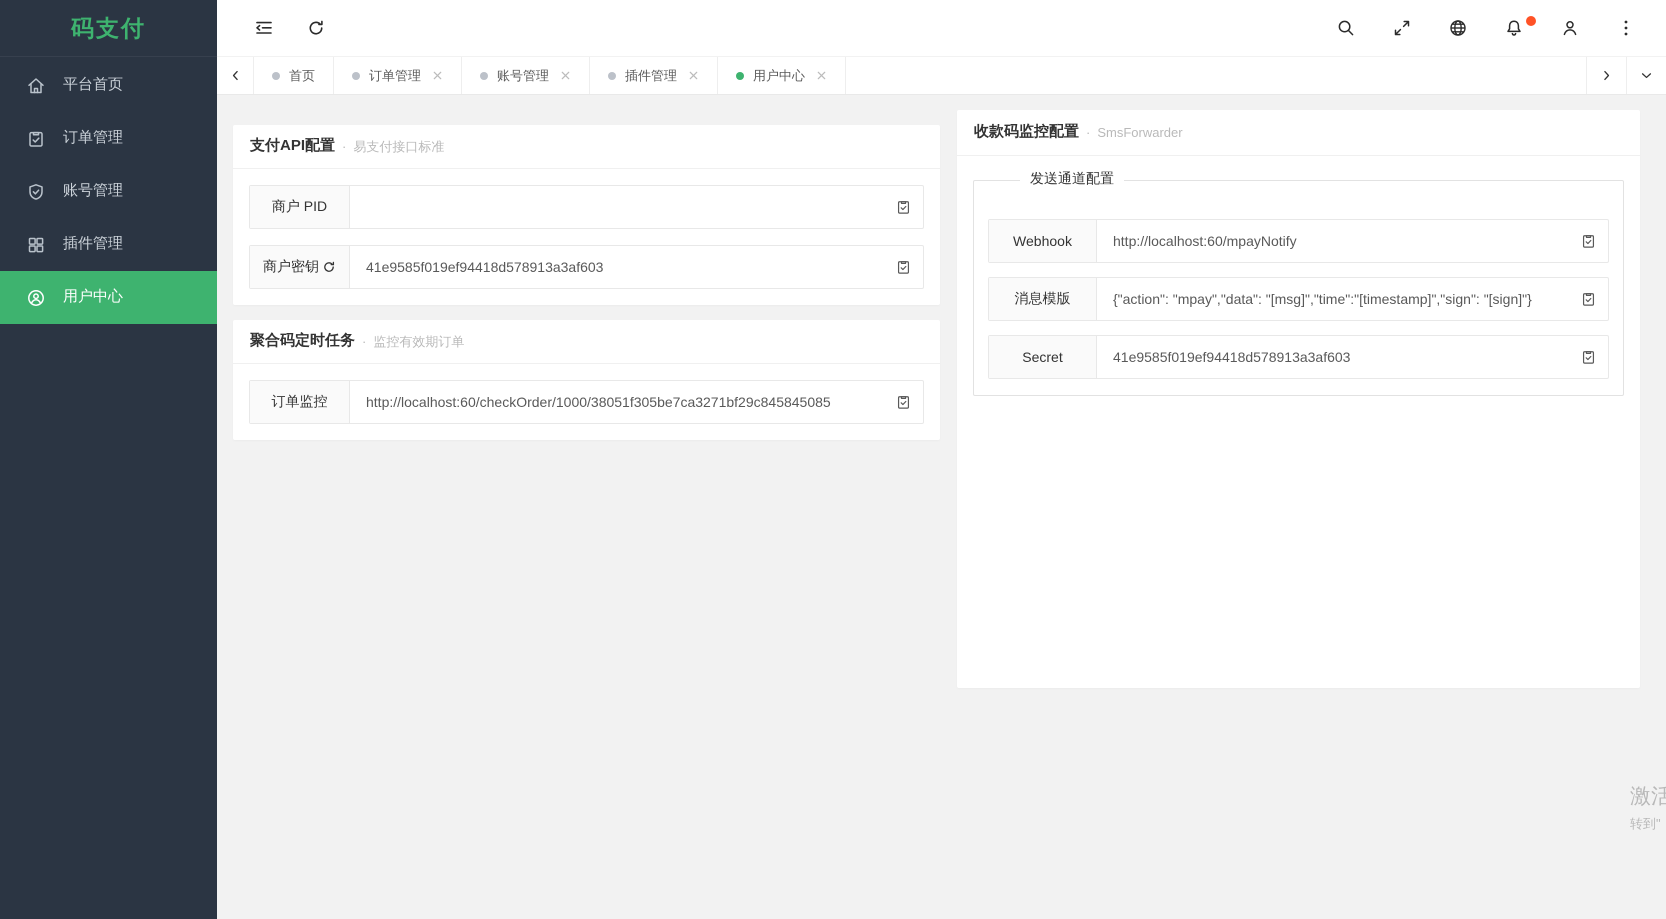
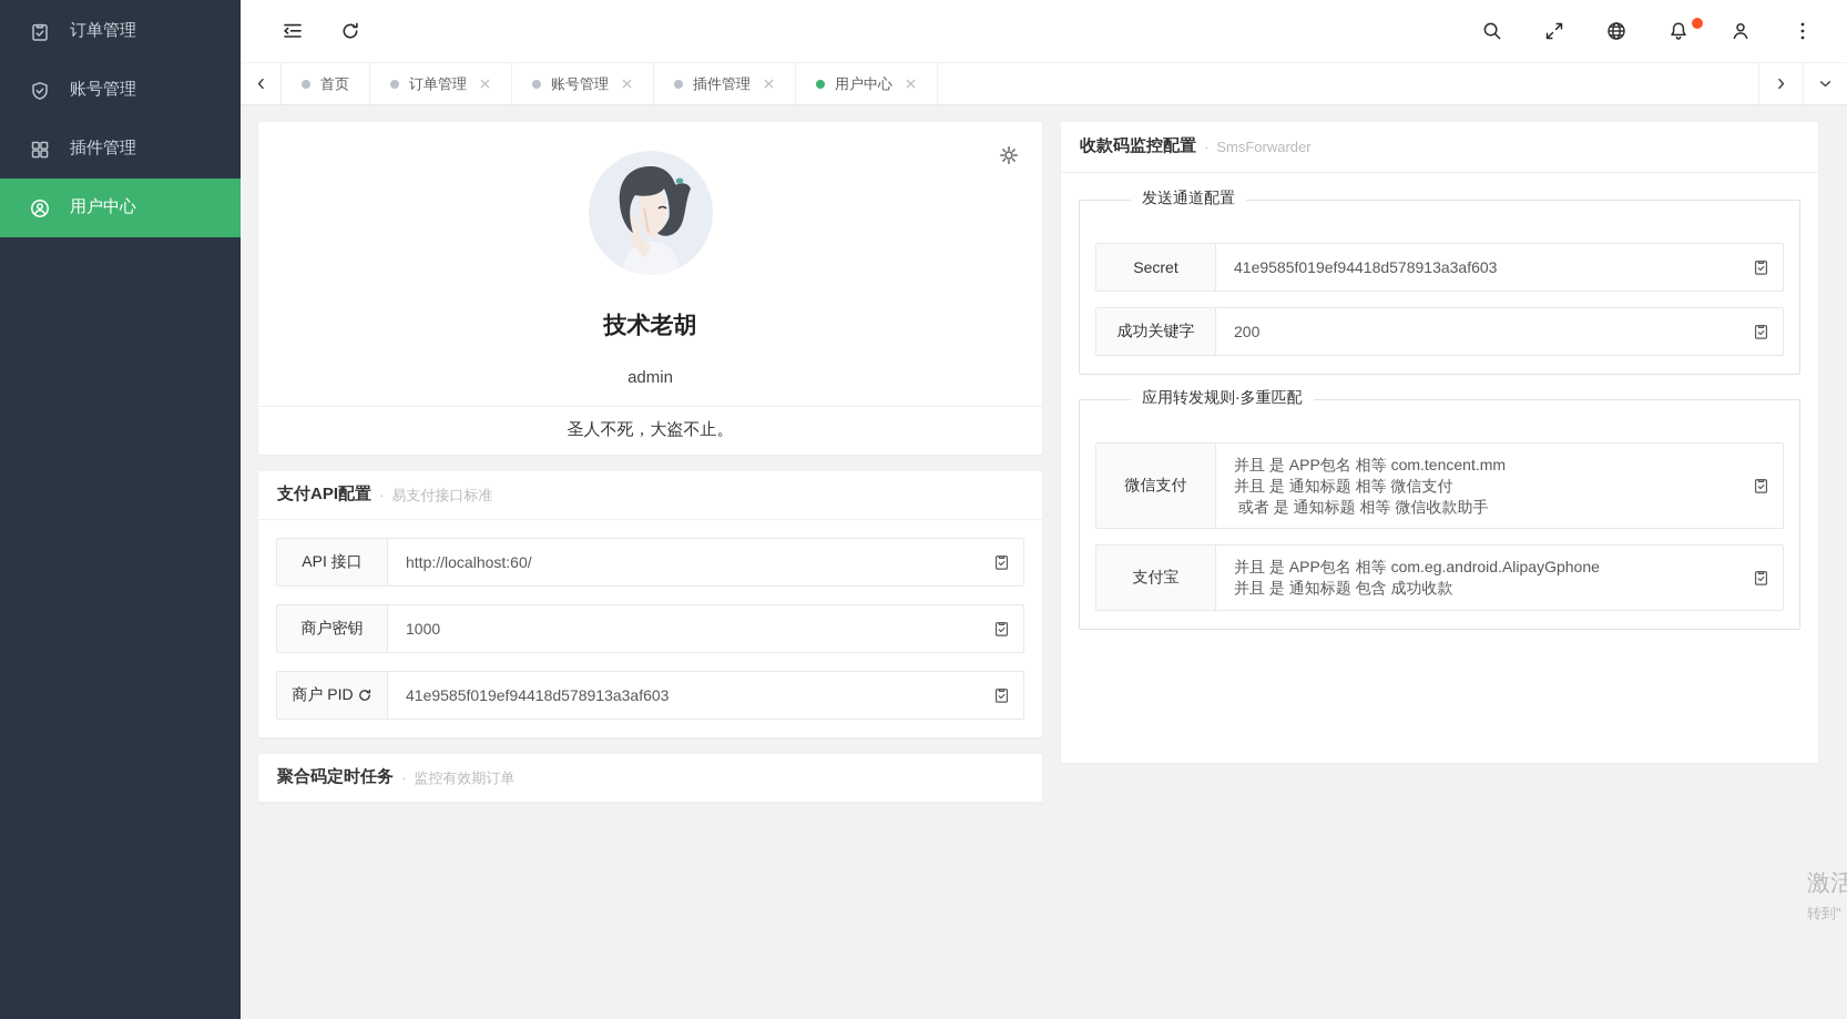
- 码支付
- 平台首页
  订单管理
  账号管理
  插件管理
  用户中心
  首页
  订单管理
  账号管理
  插件管理
  用户中心
+ 技术老胡
+ admin
+ 圣人不死，大盗不止。
  支付API配置
  ·
  易支付接口标准
+ API 接口
+ http://localhost:60/
- 商户 PID
+ 商户密钥
+ 1000
- 商户密钥
+ 商户 PID
  41e9585f019ef94418d578913a3af603
  聚合码定时任务
  ·
  监控有效期订单
- 订单监控
- http://localhost:60/checkOrder/1000/38051f305be7ca3271bf29c845845085
  收款码监控配置
  ·
  SmsForwarder
  发送通道配置
- Webhook
- http://localhost:60/mpayNotify
- 消息模版
- {"action": "mpay","data": "[msg]","time":"[timestamp]","sign": "[sign]"}
  Secret
  41e9585f019ef94418d578913a3af603
+ 成功关键字
+ 200
+ 应用转发规则·多重匹配
+ 微信支付
+ 并且 是 APP包名 相等 com.tencent.mm
+ 并且 是 通知标题 相等 微信支付
+ 或者 是 通知标题 相等 微信收款助手
+ 支付宝
+ 并且 是 APP包名 相等 com.eg.android.AlipayGphone
+ 并且 是 通知标题 包含 成功收款
  激活
  转到"
